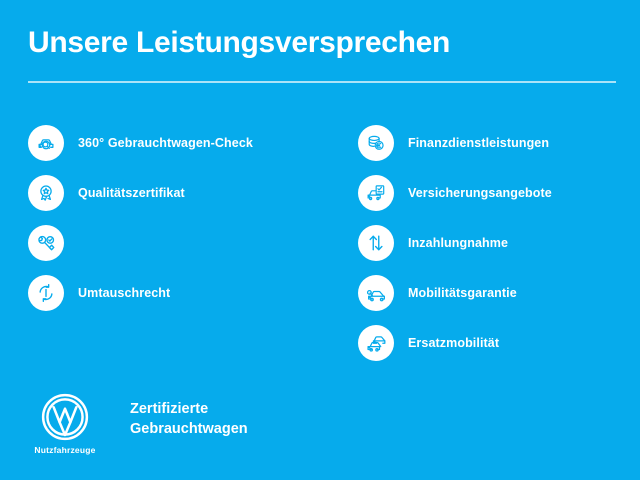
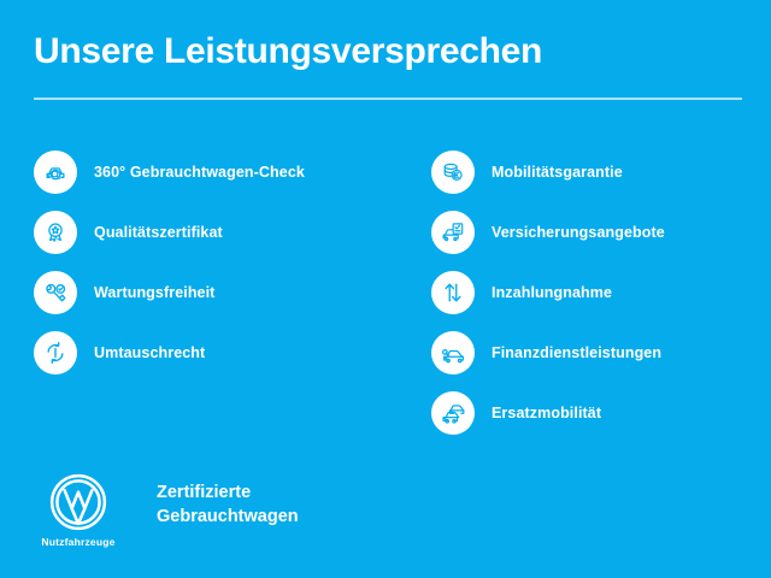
  Unsere Leistungsversprechen
  360° Gebrauchtwagen-Check
  Qualitätszertifikat
+ Wartungsfreiheit
  Umtauschrecht
- Finanzdienstleistungen
+ Mobilitätsgarantie
  Versicherungsangebote
  Inzahlungnahme
- Mobilitätsgarantie
+ Finanzdienstleistungen
  Ersatzmobilität
  Nutzfahrzeuge
  Zertifizierte
  Gebrauchtwagen
